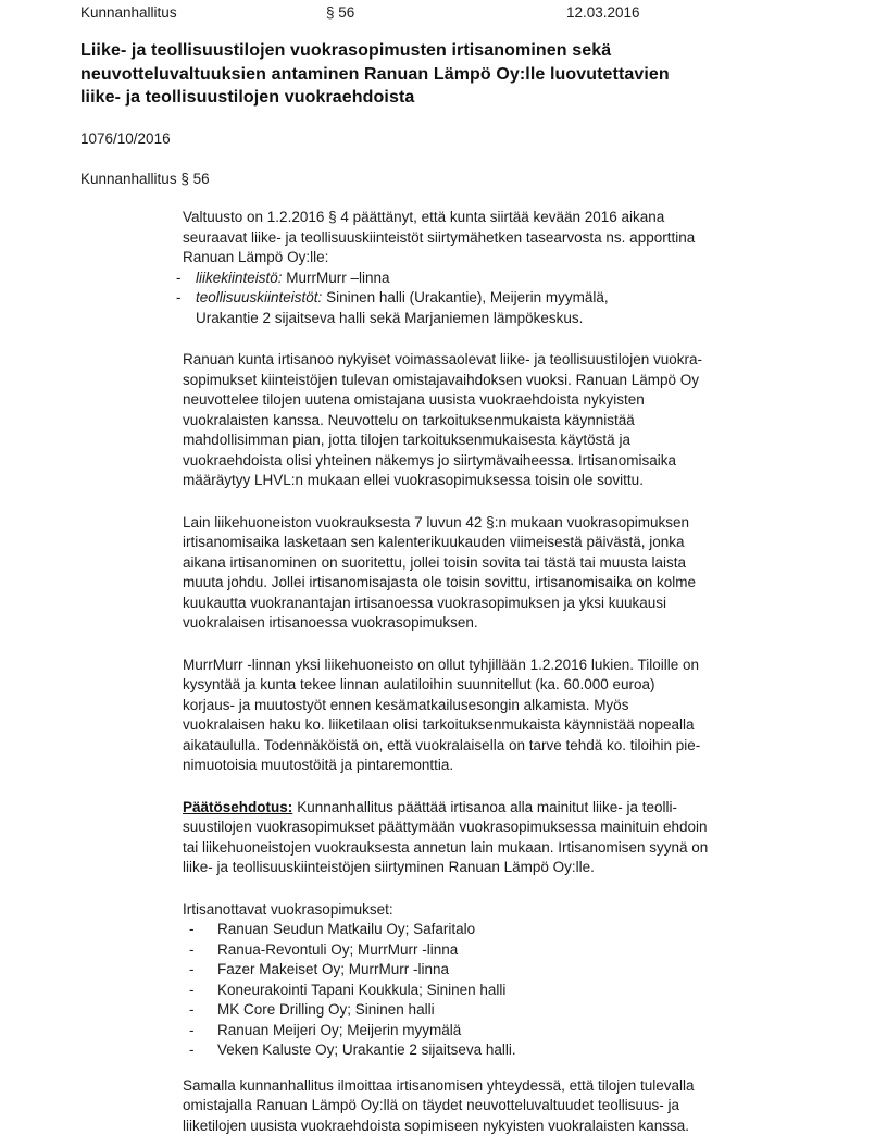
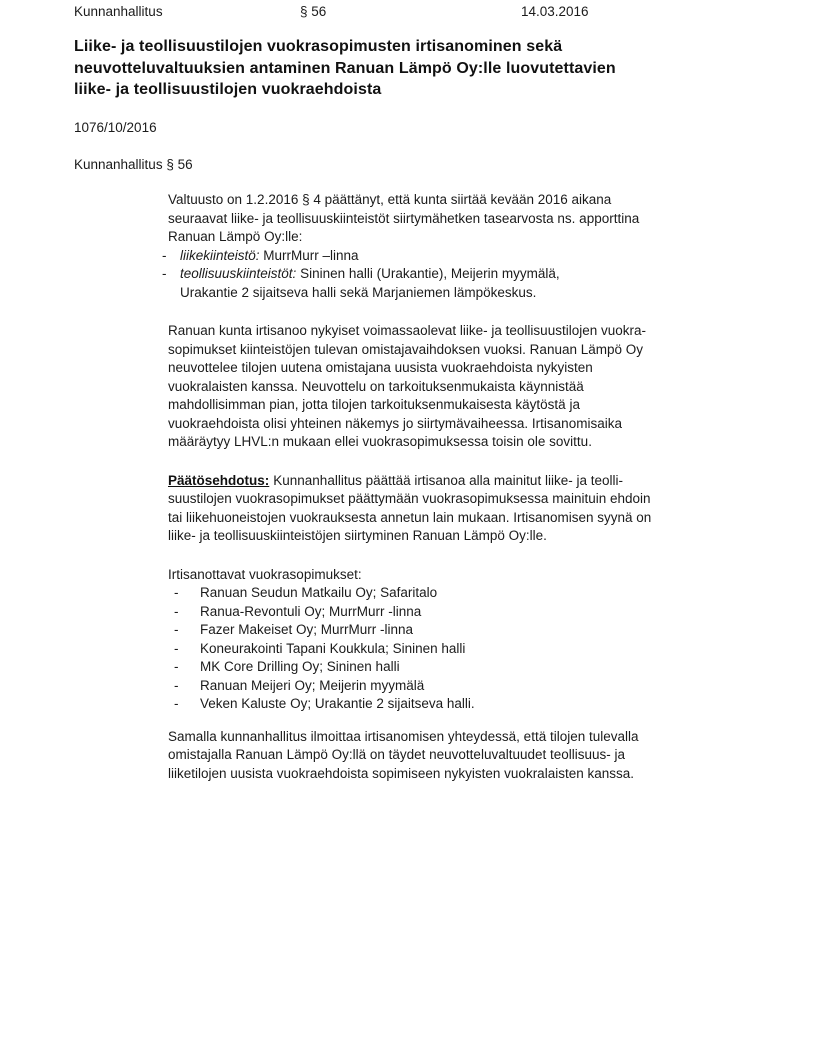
  Kunnanhallitus
  § 56
- 12.03.2016
+ 14.03.2016
  Liike- ja teollisuustilojen vuokrasopimusten irtisanominen sekä
  neuvotteluvaltuuksien antaminen Ranuan Lämpö Oy:lle luovutettavien
  liike- ja teollisuustilojen vuokraehdoista
  1076/10/2016
  Kunnanhallitus § 56
  Valtuusto on 1.2.2016 § 4 päättänyt, että kunta siirtää kevään 2016 aikana
  seuraavat liike- ja teollisuuskiinteistöt siirtymähetken tasearvosta ns. apporttina
  Ranuan Lämpö Oy:lle:
  -
  liikekiinteistö: MurrMurr –linna
  -
  teollisuuskiinteistöt: Sininen halli (Urakantie), Meijerin myymälä,
  Urakantie 2 sijaitseva halli sekä Marjaniemen lämpökeskus.
  Ranuan kunta irtisanoo nykyiset voimassaolevat liike- ja teollisuustilojen vuokra-
  sopimukset kiinteistöjen tulevan omistajavaihdoksen vuoksi. Ranuan Lämpö Oy
  neuvottelee tilojen uutena omistajana uusista vuokraehdoista nykyisten
  vuokralaisten kanssa. Neuvottelu on tarkoituksenmukaista käynnistää
  mahdollisimman pian, jotta tilojen tarkoituksenmukaisesta käytöstä ja
  vuokraehdoista olisi yhteinen näkemys jo siirtymävaiheessa. Irtisanomisaika
  määräytyy LHVL:n mukaan ellei vuokrasopimuksessa toisin ole sovittu.
- Lain liikehuoneiston vuokrauksesta 7 luvun 42 §:n mukaan vuokrasopimuksen
- irtisanomisaika lasketaan sen kalenterikuukauden viimeisestä päivästä, jonka
- aikana irtisanominen on suoritettu, jollei toisin sovita tai tästä tai muusta laista
- muuta johdu. Jollei irtisanomisajasta ole toisin sovittu, irtisanomisaika on kolme
- kuukautta vuokranantajan irtisanoessa vuokrasopimuksen ja yksi kuukausi
- vuokralaisen irtisanoessa vuokrasopimuksen.
- MurrMurr -linnan yksi liikehuoneisto on ollut tyhjillään 1.2.2016 lukien. Tiloille on
- kysyntää ja kunta tekee linnan aulatiloihin suunnitellut (ka. 60.000 euroa)
- korjaus- ja muutostyöt ennen kesämatkailusesongin alkamista. Myös
- vuokralaisen haku ko. liiketilaan olisi tarkoituksenmukaista käynnistää nopealla
- aikataululla. Todennäköistä on, että vuokralaisella on tarve tehdä ko. tiloihin pie-
- nimuotoisia muutostöitä ja pintaremonttia.
  Päätösehdotus: Kunnanhallitus päättää irtisanoa alla mainitut liike- ja teolli-
  suustilojen vuokrasopimukset päättymään vuokrasopimuksessa mainituin ehdoin
  tai liikehuoneistojen vuokrauksesta annetun lain mukaan. Irtisanomisen syynä on
  liike- ja teollisuuskiinteistöjen siirtyminen Ranuan Lämpö Oy:lle.
  Irtisanottavat vuokrasopimukset:
  -
  Ranuan Seudun Matkailu Oy; Safaritalo
  -
  Ranua-Revontuli Oy; MurrMurr -linna
  -
  Fazer Makeiset Oy; MurrMurr -linna
  -
  Koneurakointi Tapani Koukkula; Sininen halli
  -
  MK Core Drilling Oy; Sininen halli
  -
  Ranuan Meijeri Oy; Meijerin myymälä
  -
  Veken Kaluste Oy; Urakantie 2 sijaitseva halli.
  Samalla kunnanhallitus ilmoittaa irtisanomisen yhteydessä, että tilojen tulevalla
  omistajalla Ranuan Lämpö Oy:llä on täydet neuvotteluvaltuudet teollisuus- ja
  liiketilojen uusista vuokraehdoista sopimiseen nykyisten vuokralaisten kanssa.
